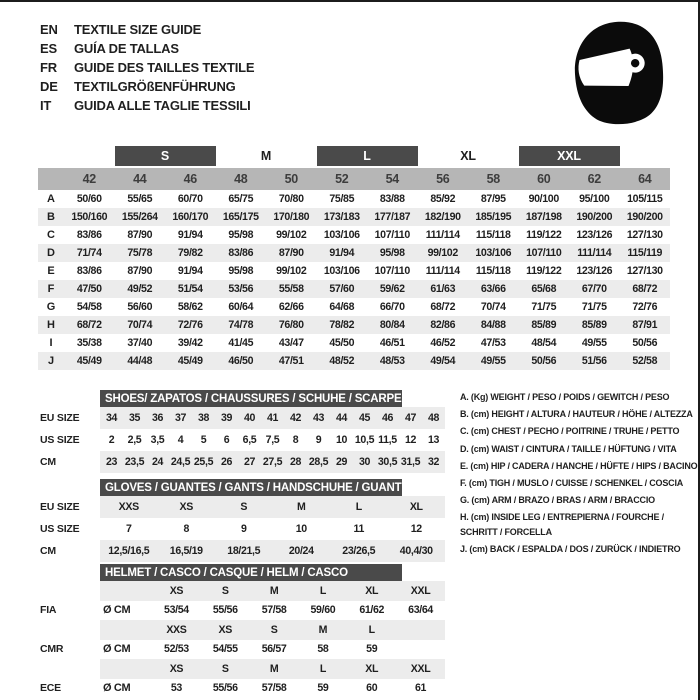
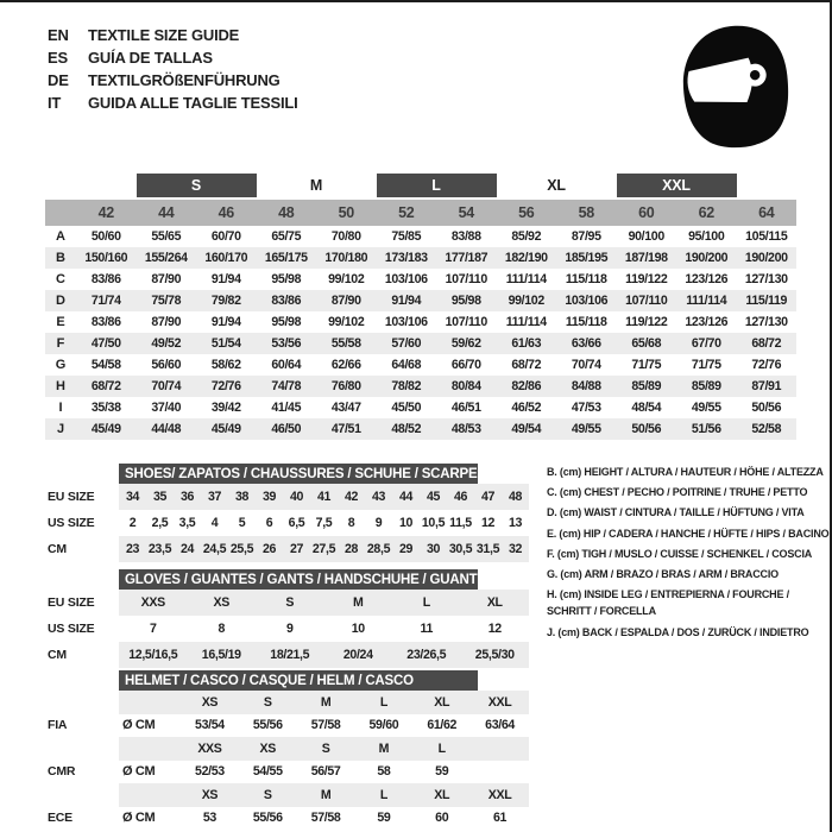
  EN
  TEXTILE SIZE GUIDE
  ES
  GUÍA DE TALLAS
- FR
- GUIDE DES TAILLES TEXTILE
  DE
  TEXTILGRÖßENFÜHRUNG
  IT
  GUIDA ALLE TAGLIE TESSILI
  S
  M
  L
  XL
  XXL
  42
  44
  46
  48
  50
  52
  54
  56
  58
  60
  62
  64
  A
  50/60
  55/65
  60/70
  65/75
  70/80
  75/85
  83/88
  85/92
  87/95
  90/100
  95/100
  105/115
  B
  150/160
  155/264
  160/170
  165/175
  170/180
  173/183
  177/187
  182/190
  185/195
  187/198
  190/200
  190/200
  C
  83/86
  87/90
  91/94
  95/98
  99/102
  103/106
  107/110
  111/114
  115/118
  119/122
  123/126
  127/130
  D
  71/74
  75/78
  79/82
  83/86
  87/90
  91/94
  95/98
  99/102
  103/106
  107/110
  111/114
  115/119
  E
  83/86
  87/90
  91/94
  95/98
  99/102
  103/106
  107/110
  111/114
  115/118
  119/122
  123/126
  127/130
  F
  47/50
  49/52
  51/54
  53/56
  55/58
  57/60
  59/62
  61/63
  63/66
  65/68
  67/70
  68/72
  G
  54/58
  56/60
  58/62
  60/64
  62/66
  64/68
  66/70
  68/72
  70/74
  71/75
  71/75
  72/76
  H
  68/72
  70/74
  72/76
  74/78
  76/80
  78/82
  80/84
  82/86
  84/88
  85/89
  85/89
  87/91
  I
  35/38
  37/40
  39/42
  41/45
  43/47
  45/50
  46/51
  46/52
  47/53
  48/54
  49/55
  50/56
  J
  45/49
  44/48
  45/49
  46/50
  47/51
  48/52
  48/53
  49/54
  49/55
  50/56
  51/56
  52/58
  EU SIZE
  US SIZE
  CM
  SHOES/ ZAPATOS / CHAUSSURES / SCHUHE / SCARPE
  34
  35
  36
  37
  38
  39
  40
  41
  42
  43
  44
  45
  46
  47
  48
  2
  2,5
  3,5
  4
  5
  6
  6,5
  7,5
  8
  9
  10
  10,5
  11,5
  12
  13
  23
  23,5
  24
  24,5
  25,5
  26
  27
  27,5
  28
  28,5
  29
  30
  30,5
  31,5
  32
  EU SIZE
  US SIZE
  CM
  GLOVES / GUANTES / GANTS / HANDSCHUHE / GUANTI
  XXS
  XS
  S
  M
  L
  XL
  7
  8
  9
  10
  11
  12
  12,5/16,5
  16,5/19
  18/21,5
  20/24
  23/26,5
- 40,4/30
+ 25,5/30
  FIA
  CMR
  ECE
  HELMET / CASCO / CASQUE / HELM / CASCO
  XS
  S
  M
  L
  XL
  XXL
  Ø CM
  53/54
  55/56
  57/58
  59/60
  61/62
  63/64
  XXS
  XS
  S
  M
  L
  Ø CM
  52/53
  54/55
  56/57
  58
  59
  XS
  S
  M
  L
  XL
  XXL
  Ø CM
  53
  55/56
  57/58
  59
  60
  61
- A. (Kg) WEIGHT / PESO / POIDS / GEWITCH / PESO
  B. (cm) HEIGHT / ALTURA / HAUTEUR / HÖHE / ALTEZZA
  C. (cm) CHEST / PECHO / POITRINE / TRUHE / PETTO
  D. (cm) WAIST / CINTURA / TAILLE / HÜFTUNG / VITA
  E. (cm) HIP / CADERA / HANCHE / HÜFTE / HIPS / BACINO
  F. (cm) TIGH / MUSLO / CUISSE / SCHENKEL / COSCIA
  G. (cm) ARM / BRAZO / BRAS / ARM / BRACCIO
  H. (cm) INSIDE LEG / ENTREPIERNA / FOURCHE / SCHRITT / FORCELLA
  J. (cm) BACK / ESPALDA / DOS / ZURÜCK / INDIETRO
